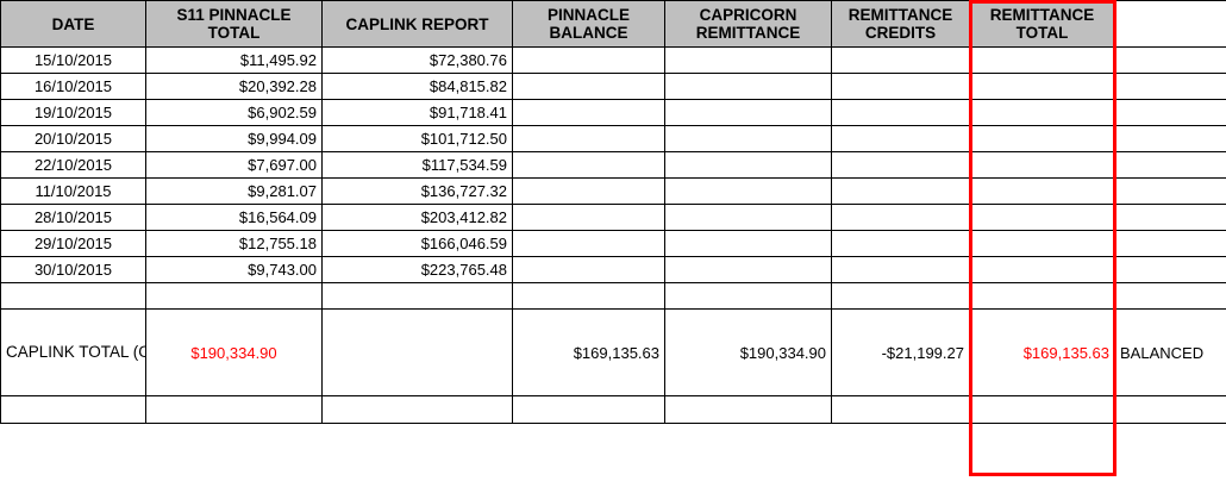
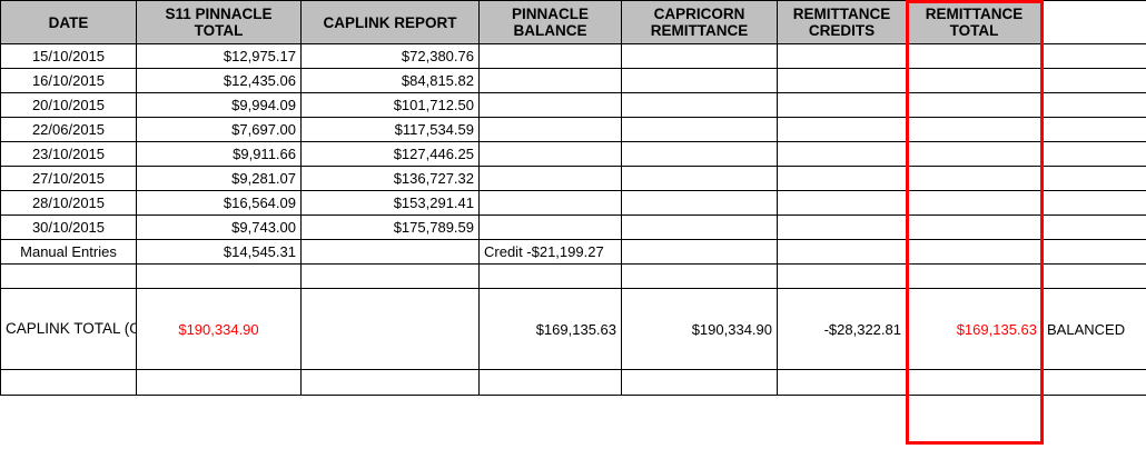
  DATE	S11 PINNACLE TOTAL	CAPLINK REPORT	PINNACLE BALANCE	CAPRICORN REMITTANCE	REMITTANCE CREDITS	REMITTANCE TOTAL
- 15/10/2015	$11,495.92	$72,380.76
+ 15/10/2015	$12,975.17	$72,380.76
- 16/10/2015	$20,392.28	$84,815.82
+ 16/10/2015	$12,435.06	$84,815.82
- 19/10/2015	$6,902.59	$91,718.41
  20/10/2015	$9,994.09	$101,712.50
- 22/10/2015	$7,697.00	$117,534.59
+ 22/06/2015	$7,697.00	$117,534.59
+ 23/10/2015	$9,911.66	$127,446.25
- 11/10/2015	$9,281.07	$136,727.32
+ 27/10/2015	$9,281.07	$136,727.32
- 28/10/2015	$16,564.09	$203,412.82
+ 28/10/2015	$16,564.09	$153,291.41
- 29/10/2015	$12,755.18	$166,046.59
- 30/10/2015	$9,743.00	$223,765.48
+ 30/10/2015	$9,743.00	$175,789.59
+ Manual Entries	$14,545.31		Credit -$21,199.27
- CAPLINK TOTAL (O	$190,334.90		$169,135.63	$190,334.90	-$21,199.27	$169,135.63	BALANCED
+ CAPLINK TOTAL (O	$190,334.90		$169,135.63	$190,334.90	-$28,322.81	$169,135.63	BALANCED
